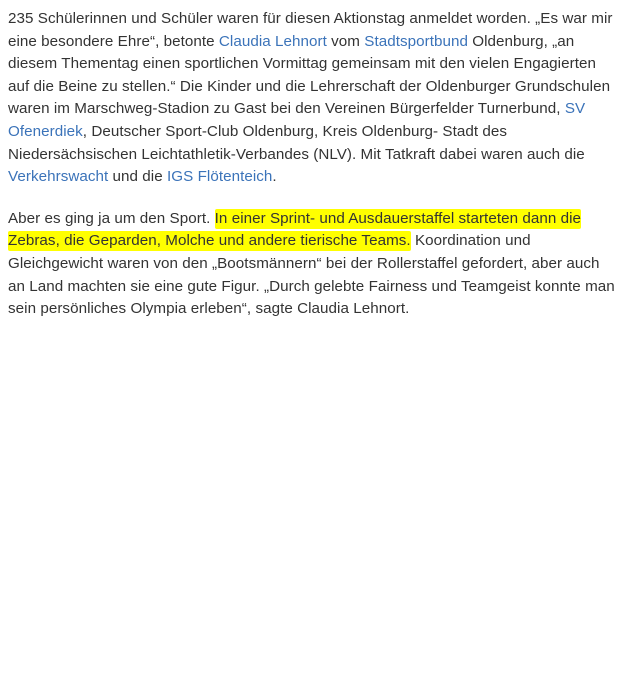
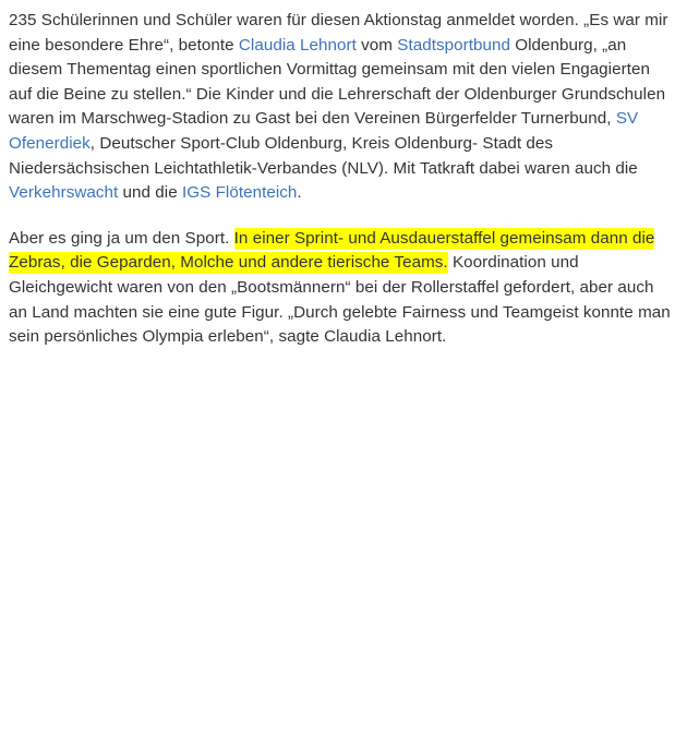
  235 Schülerinnen und Schüler waren für diesen Aktionstag anmeldet worden. „Es war mir eine besondere Ehre“, betonte Claudia Lehnort vom Stadtsportbund Oldenburg, „an diesem Thementag einen sportlichen Vormittag gemeinsam mit den vielen Engagierten auf die Beine zu stellen.“ Die Kinder und die Lehrerschaft der Oldenburger Grundschulen waren im Marschweg-Stadion zu Gast bei den Vereinen Bürgerfelder Turnerbund, SV Ofenerdiek, Deutscher Sport-Club Oldenburg, Kreis Oldenburg- Stadt des Niedersächsischen Leichtathletik-Verbandes (NLV). Mit Tatkraft dabei waren auch die Verkehrswacht und die IGS Flötenteich.
- Aber es ging ja um den Sport. In einer Sprint- und Ausdauerstaffel starteten dann die Zebras, die Geparden, Molche und andere tierische Teams. Koordination und Gleichgewicht waren von den „Bootsmännern“ bei der Rollerstaffel gefordert, aber auch an Land machten sie eine gute Figur. „Durch gelebte Fairness und Teamgeist konnte man sein persönliches Olympia erleben“, sagte Claudia Lehnort.
+ Aber es ging ja um den Sport. In einer Sprint- und Ausdauerstaffel gemeinsam dann die Zebras, die Geparden, Molche und andere tierische Teams. Koordination und Gleichgewicht waren von den „Bootsmännern“ bei der Rollerstaffel gefordert, aber auch an Land machten sie eine gute Figur. „Durch gelebte Fairness und Teamgeist konnte man sein persönliches Olympia erleben“, sagte Claudia Lehnort.
